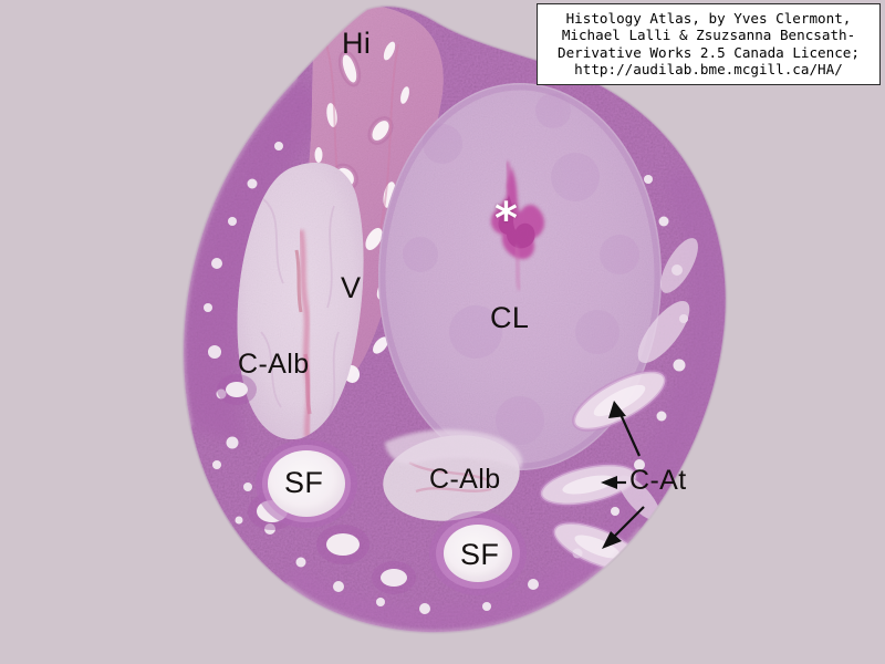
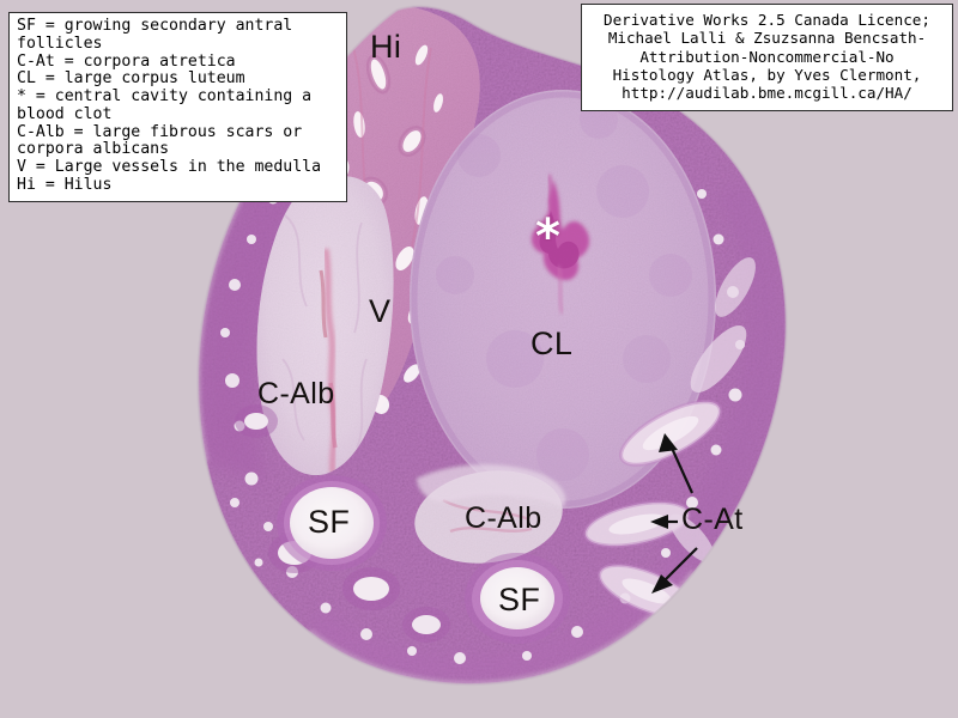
  Hi
  V
  CL
  C-Alb
  C-Alb
  SF
  SF
  C-At
  *
+ SF = growing secondary antral
+ follicles
+ C-At = corpora atretica
+ CL = large corpus luteum
+ * = central cavity containing a
+ blood clot
+ C-Alb = large fibrous scars or
+ corpora albicans
+ V = Large vessels in the medulla
+ Hi = Hilus
- Histology Atlas, by Yves Clermont,
+ Derivative Works 2.5 Canada Licence;
  Michael Lalli & Zsuzsanna Bencsath-
+ Attribution-Noncommercial-No
- Derivative Works 2.5 Canada Licence;
+ Histology Atlas, by Yves Clermont,
  http://audilab.bme.mcgill.ca/HA/
